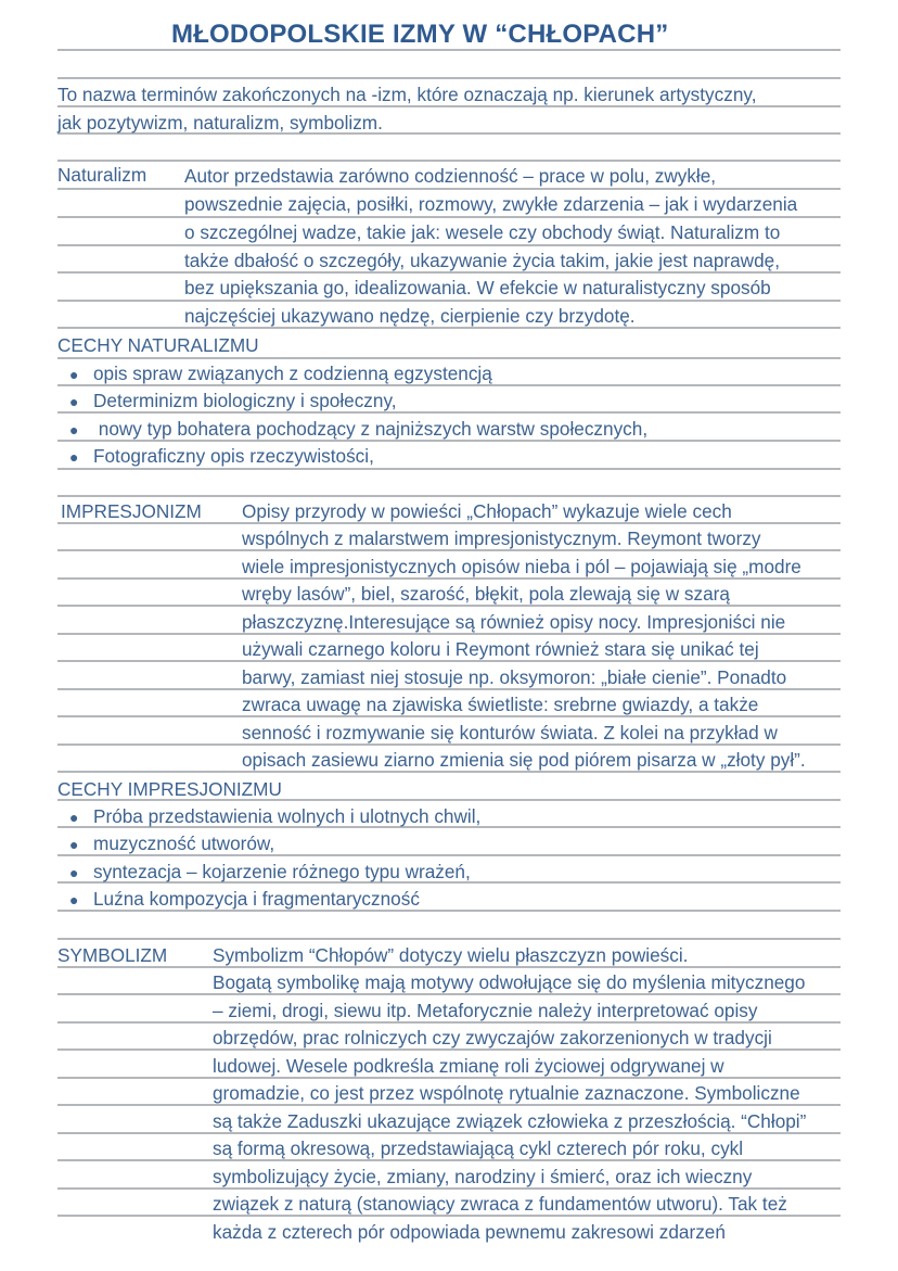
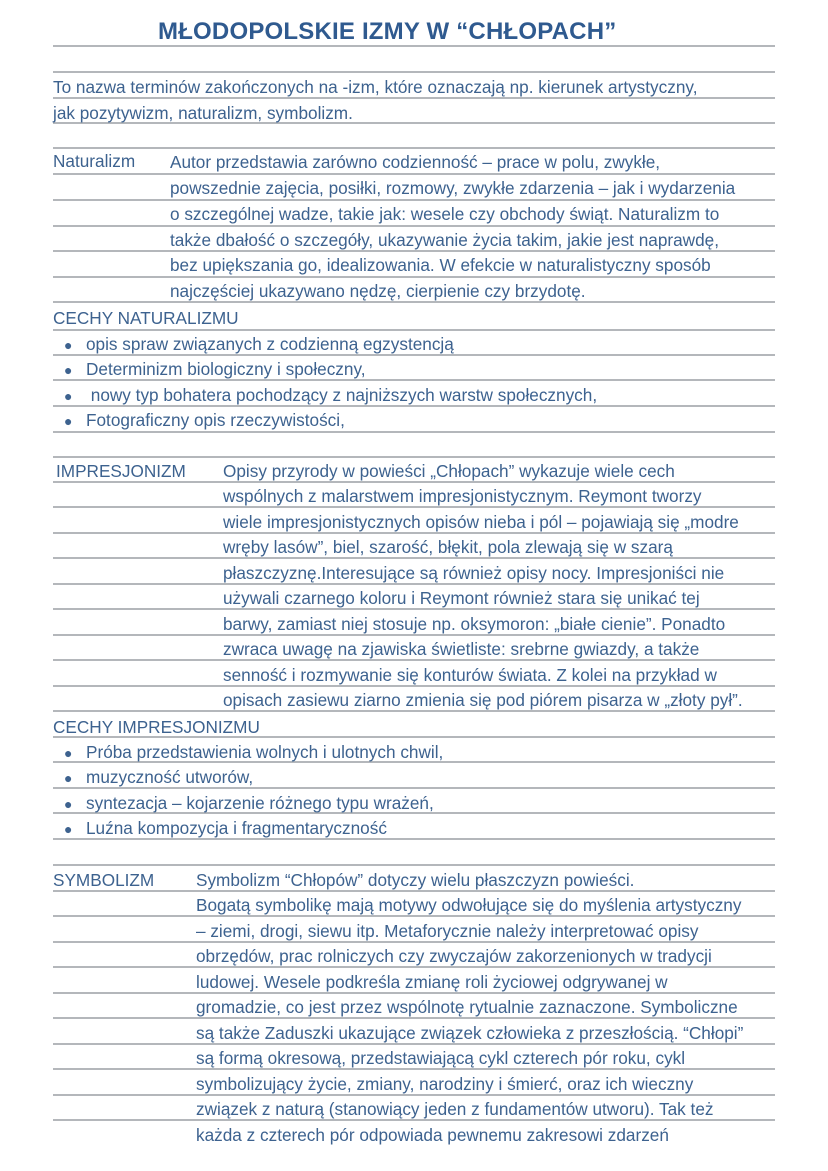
  MŁODOPOLSKIE IZMY W “CHŁOPACH”
  To nazwa terminów zakończonych na -izm, które oznaczają np. kierunek artystyczny,
  jak pozytywizm, naturalizm, symbolizm.
  Naturalizm
  Autor przedstawia zarówno codzienność – prace w polu, zwykłe,
  powszednie zajęcia, posiłki, rozmowy, zwykłe zdarzenia – jak i wydarzenia
  o szczególnej wadze, takie jak: wesele czy obchody świąt. Naturalizm to
  także dbałość o szczegóły, ukazywanie życia takim, jakie jest naprawdę,
  bez upiększania go, idealizowania. W efekcie w naturalistyczny sposób
  najczęściej ukazywano nędzę, cierpienie czy brzydotę.
  CECHY NATURALIZMU
  ●
  opis spraw związanych z codzienną egzystencją
  ●
  Determinizm biologiczny i społeczny,
  ●
  nowy typ bohatera pochodzący z najniższych warstw społecznych,
  ●
  Fotograficzny opis rzeczywistości,
  IMPRESJONIZM
  Opisy przyrody w powieści „Chłopach” wykazuje wiele cech
  wspólnych z malarstwem impresjonistycznym. Reymont tworzy
  wiele impresjonistycznych opisów nieba i pól – pojawiają się „modre
  wręby lasów”, biel, szarość, błękit, pola zlewają się w szarą
  płaszczyznę.Interesujące są również opisy nocy. Impresjoniści nie
  używali czarnego koloru i Reymont również stara się unikać tej
  barwy, zamiast niej stosuje np. oksymoron: „białe cienie”. Ponadto
  zwraca uwagę na zjawiska świetliste: srebrne gwiazdy, a także
  senność i rozmywanie się konturów świata. Z kolei na przykład w
  opisach zasiewu ziarno zmienia się pod piórem pisarza w „złoty pył”.
  CECHY IMPRESJONIZMU
  ●
  Próba przedstawienia wolnych i ulotnych chwil,
  ●
  muzyczność utworów,
  ●
  syntezacja – kojarzenie różnego typu wrażeń,
  ●
  Luźna kompozycja i fragmentaryczność
  SYMBOLIZM
  Symbolizm “Chłopów” dotyczy wielu płaszczyzn powieści.
- Bogatą symbolikę mają motywy odwołujące się do myślenia mitycznego
+ Bogatą symbolikę mają motywy odwołujące się do myślenia artystyczny
  – ziemi, drogi, siewu itp. Metaforycznie należy interpretować opisy
  obrzędów, prac rolniczych czy zwyczajów zakorzenionych w tradycji
  ludowej. Wesele podkreśla zmianę roli życiowej odgrywanej w
  gromadzie, co jest przez wspólnotę rytualnie zaznaczone. Symboliczne
  są także Zaduszki ukazujące związek człowieka z przeszłością. “Chłopi”
  są formą okresową, przedstawiającą cykl czterech pór roku, cykl
  symbolizujący życie, zmiany, narodziny i śmierć, oraz ich wieczny
- związek z naturą (stanowiący zwraca z fundamentów utworu). Tak też
+ związek z naturą (stanowiący jeden z fundamentów utworu). Tak też
  każda z czterech pór odpowiada pewnemu zakresowi zdarzeń
